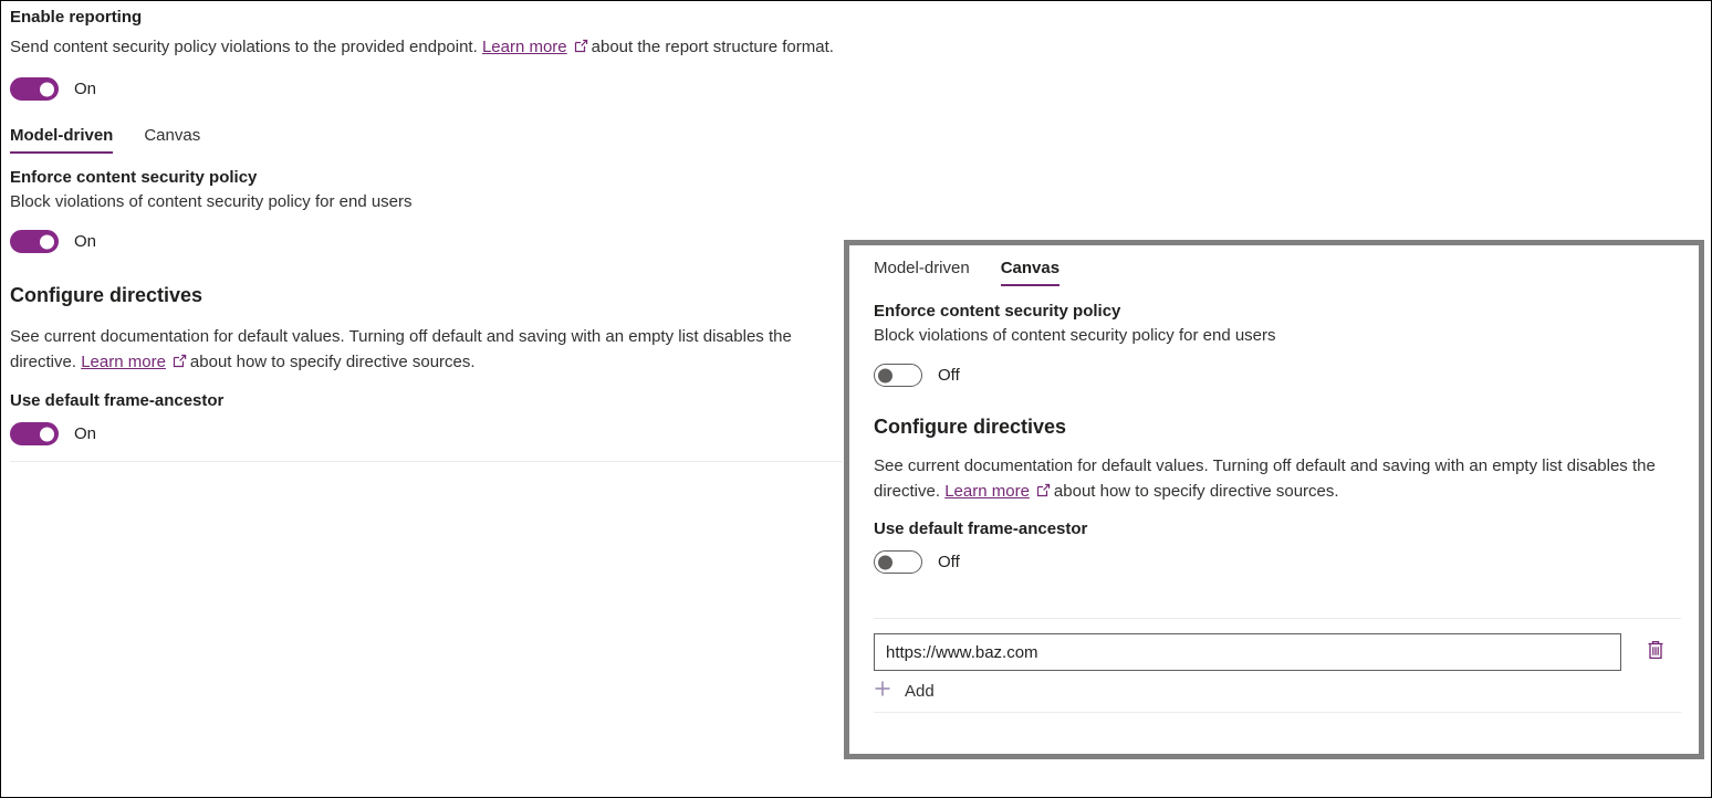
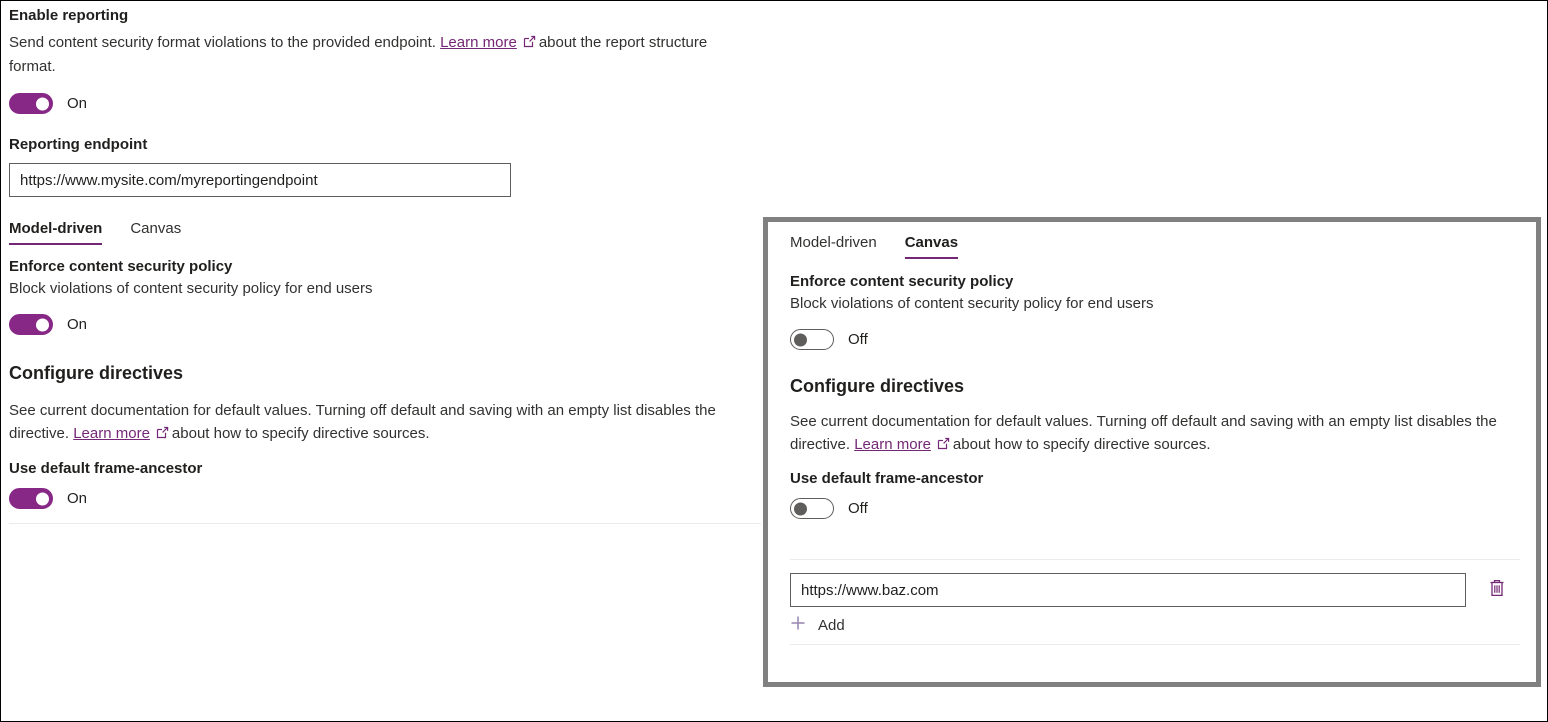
  Enable reporting
- Send content security policy violations to the provided endpoint. Learn more about the report structure format.
+ Send content security format violations to the provided endpoint. Learn more about the report structure format.
  On
+ Reporting endpoint
+ https://www.mysite.com/myreportingendpoint
  Model-driven
  Canvas
  Enforce content security policy
  Block violations of content security policy for end users
  On
  Configure directives
  See current documentation for default values. Turning off default and saving with an empty list disables the directive. Learn more about how to specify directive sources.
  Use default frame-ancestor
  On
  Model-driven
  Canvas
  Enforce content security policy
  Block violations of content security policy for end users
  Off
  Configure directives
  See current documentation for default values. Turning off default and saving with an empty list disables the directive. Learn more about how to specify directive sources.
  Use default frame-ancestor
  Off
  https://www.baz.com
  Add
